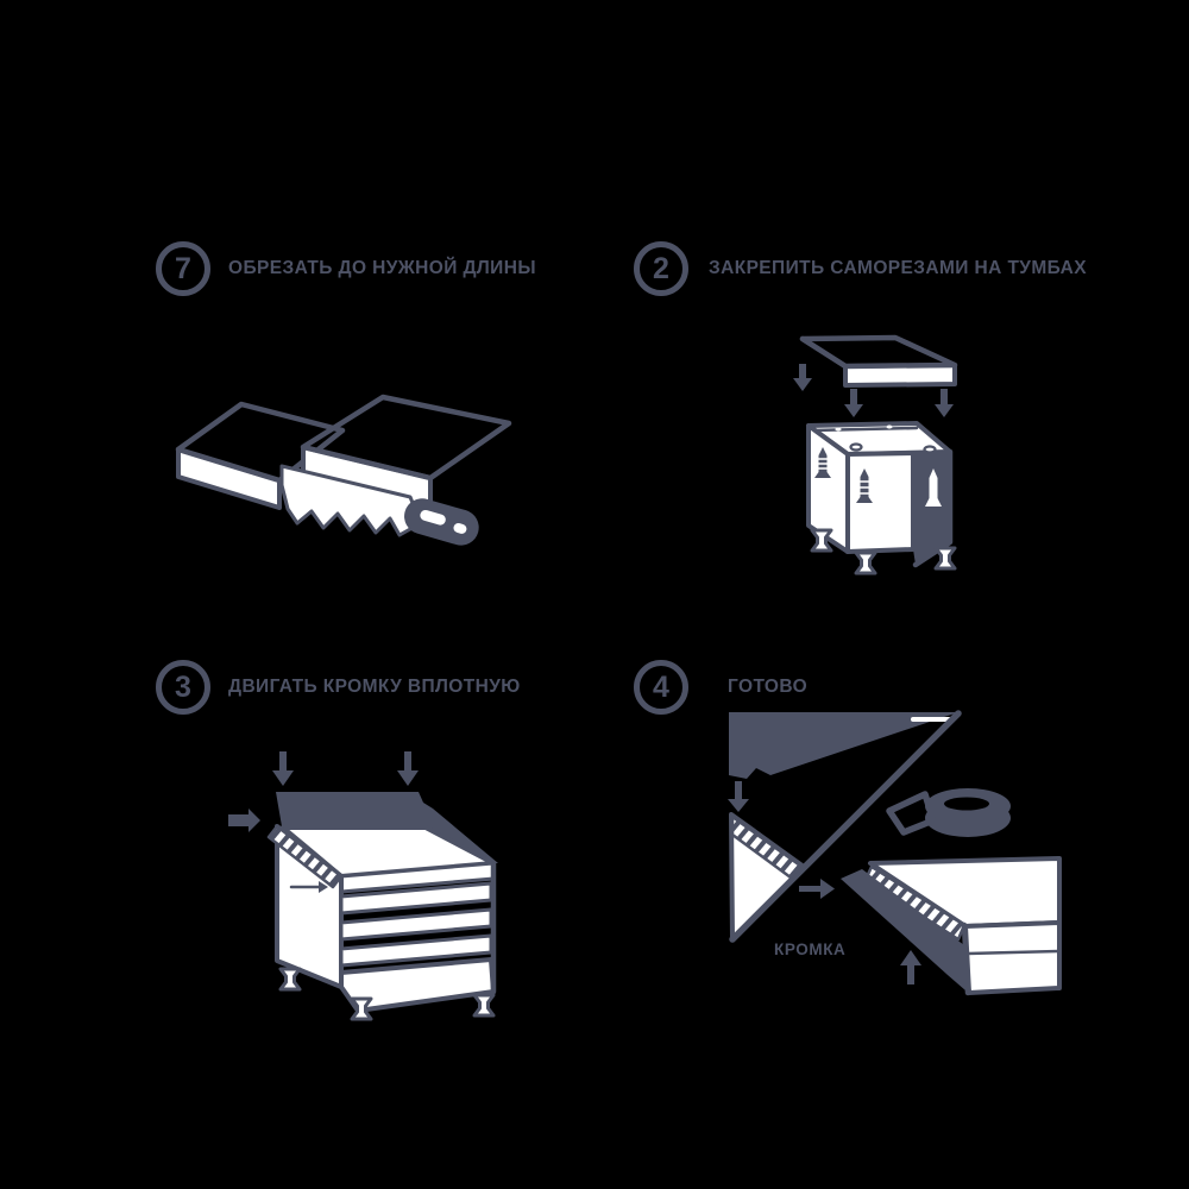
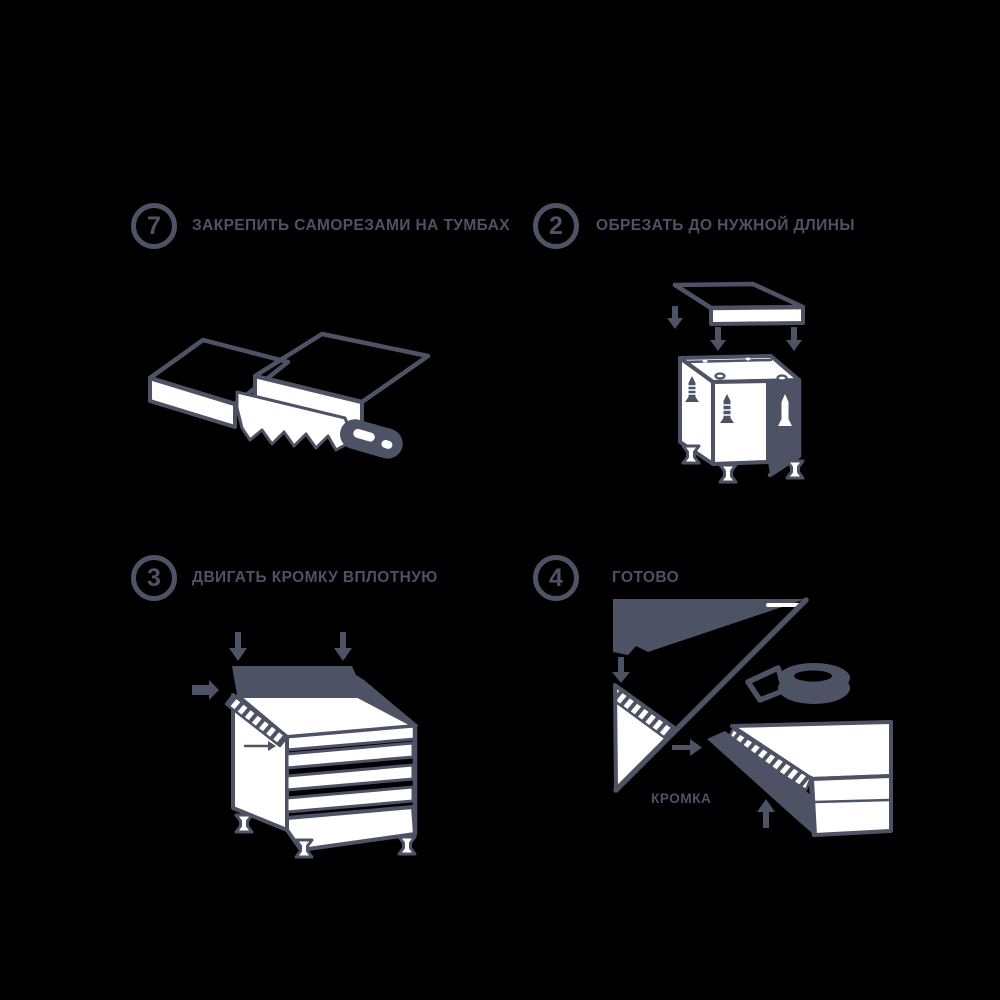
  7
- ОБРЕЗАТЬ ДО НУЖНОЙ ДЛИНЫ
+ ЗАКРЕПИТЬ САМОРЕЗАМИ НА ТУМБАХ
  2
- ЗАКРЕПИТЬ САМОРЕЗАМИ НА ТУМБАХ
+ ОБРЕЗАТЬ ДО НУЖНОЙ ДЛИНЫ
  3
  ДВИГАТЬ КРОМКУ ВПЛОТНУЮ
  4
  ГОТОВО
  КРОМКА
